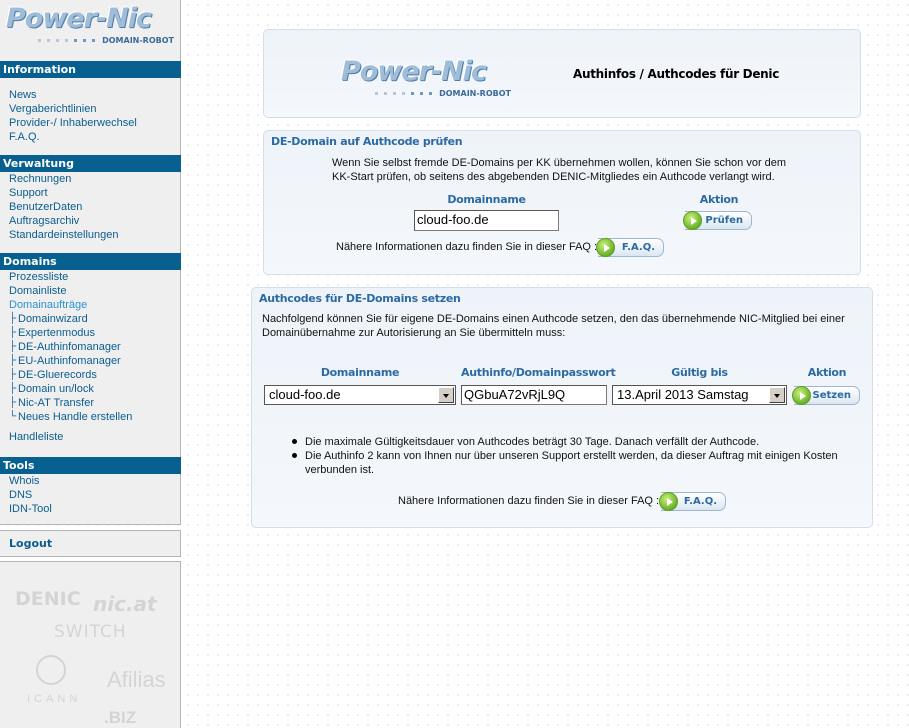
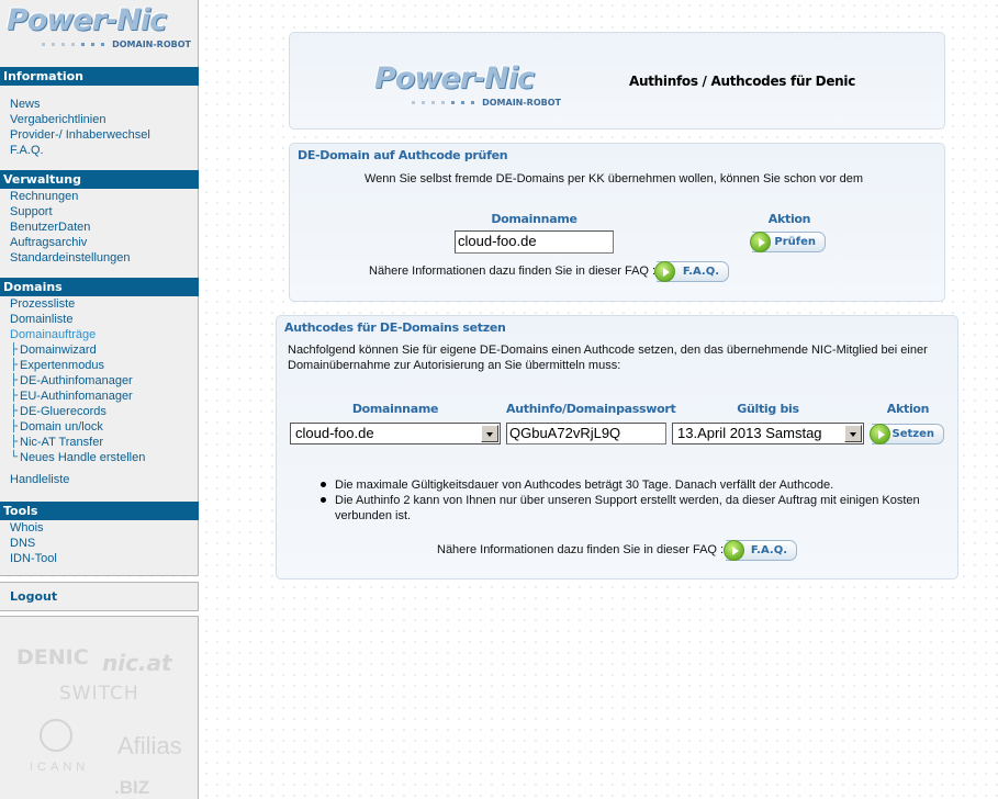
  Power-Nic
  DOMAIN-ROBOT
  Information
  News
  Vergaberichtlinien
  Provider-/ Inhaberwechsel
  F.A.Q.
  Verwaltung
  Rechnungen
  Support
  BenutzerDaten
  Auftragsarchiv
  Standardeinstellungen
  Domains
  Prozessliste
  Domainliste
  Domainaufträge
  ├
  Domainwizard
  ├
  Expertenmodus
  ├
  DE-Authinfomanager
  ├
  EU-Authinfomanager
  ├
  DE-Gluerecords
  ├
  Domain un/lock
  ├
  Nic-AT Transfer
  └
  Neues Handle erstellen
  Handleliste
  Tools
  Whois
  DNS
  IDN-Tool
  Logout
  DENIC
  nic.at
  SWITCH
  ICANN
  Afilias
  .BIZ
  Power-Nic
  DOMAIN-ROBOT
  Authinfos / Authcodes für Denic
  DE-Domain auf Authcode prüfen
  Wenn Sie selbst fremde DE-Domains per KK übernehmen wollen, können Sie schon vor dem
- KK-Start prüfen, ob seitens des abgebenden DENIC-Mitgliedes ein Authcode verlangt wird.
  Domainname
  Aktion
  cloud-foo.de
  Prüfen
  Nähere Informationen dazu finden Sie in dieser FAQ
  F.A.Q.
  Authcodes für DE-Domains setzen
  Nachfolgend können Sie für eigene DE-Domains einen Authcode setzen, den das übernehmende NIC-Mitglied bei einer
  Domainübernahme zur Autorisierung an Sie übermitteln muss:
  Domainname
  Authinfo/Domainpasswor
  Gültig bis
  Aktion
  cloud-foo.de
  QGbuA72vRjL9Q
  13.April 2013 Samstag
  Setzen
  Die maximale Gültigkeitsdauer von Authcodes beträgt 30 Tage. Danach verfällt der Authcode.
  Die Authinfo 2 kann von Ihnen nur über unseren Support erstellt werden, da dieser Auftrag mit einigen Kosten verbunden ist.
  Nähere Informationen dazu finden Sie in dieser FAQ :
  F.A.Q.
